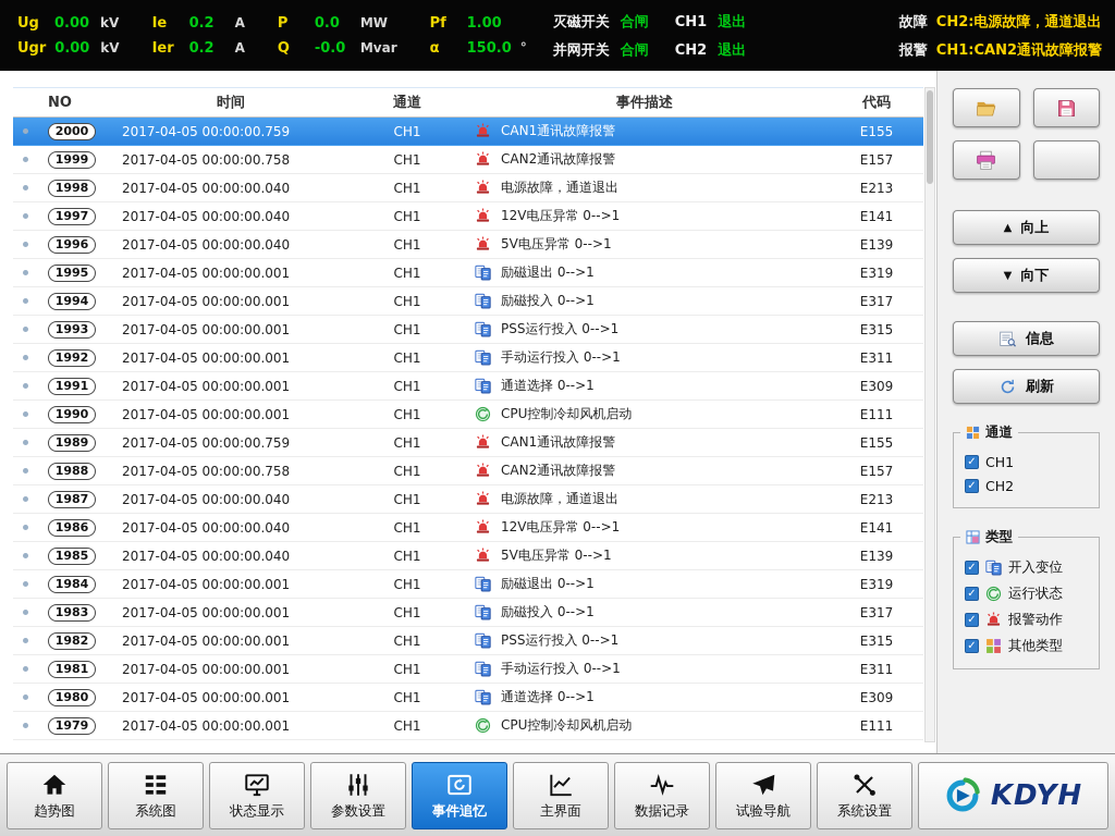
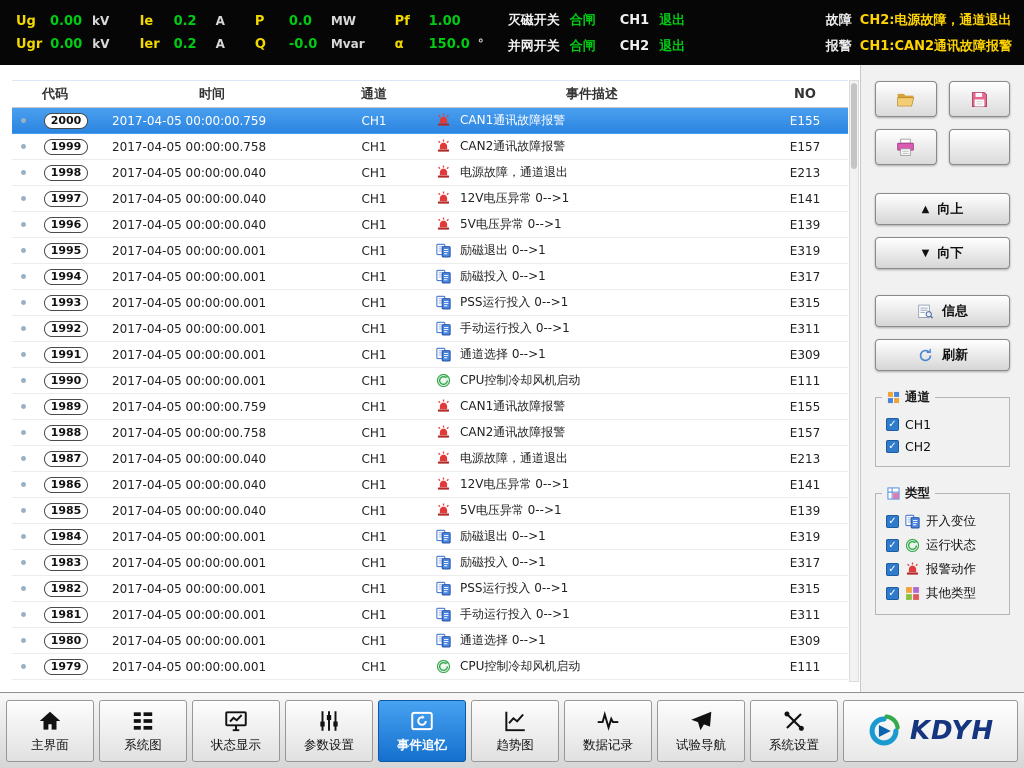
  Ug
  0.00
  kV
  Ie
  0.2
  A
  P
  0.0
  MW
  Pf
  1.00
  Ugr
  0.00
  kV
  Ier
  0.2
  A
  Q
  -0.0
  Mvar
  α
  150.0
  °
  灭磁开关
  合闸
  并网开关
  合闸
  CH1
  退出
  CH2
  退出
  故障
  CH2:电源故障，通道退出
  报警
  CH1:CAN2通讯故障报警
- NO
+ 代码
  时间
  通道
  事件描述
- 代码
+ NO
  2000
  2017-04-05 00:00:00.759
  CH1
  CAN1通讯故障报警
  E155
  1999
  2017-04-05 00:00:00.758
  CH1
  CAN2通讯故障报警
  E157
  1998
  2017-04-05 00:00:00.040
  CH1
  电源故障，通道退出
  E213
  1997
  2017-04-05 00:00:00.040
  CH1
  12V电压异常 0-->1
  E141
  1996
  2017-04-05 00:00:00.040
  CH1
  5V电压异常 0-->1
  E139
  1995
  2017-04-05 00:00:00.001
  CH1
  励磁退出 0-->1
  E319
  1994
  2017-04-05 00:00:00.001
  CH1
  励磁投入 0-->1
  E317
  1993
  2017-04-05 00:00:00.001
  CH1
  PSS运行投入 0-->1
  E315
  1992
  2017-04-05 00:00:00.001
  CH1
  手动运行投入 0-->1
  E311
  1991
  2017-04-05 00:00:00.001
  CH1
  通道选择 0-->1
  E309
  1990
  2017-04-05 00:00:00.001
  CH1
  CPU控制冷却风机启动
  E111
  1989
  2017-04-05 00:00:00.759
  CH1
  CAN1通讯故障报警
  E155
  1988
  2017-04-05 00:00:00.758
  CH1
  CAN2通讯故障报警
  E157
  1987
  2017-04-05 00:00:00.040
  CH1
  电源故障，通道退出
  E213
  1986
  2017-04-05 00:00:00.040
  CH1
  12V电压异常 0-->1
  E141
  1985
  2017-04-05 00:00:00.040
  CH1
  5V电压异常 0-->1
  E139
  1984
  2017-04-05 00:00:00.001
  CH1
  励磁退出 0-->1
  E319
  1983
  2017-04-05 00:00:00.001
  CH1
  励磁投入 0-->1
  E317
  1982
  2017-04-05 00:00:00.001
  CH1
  PSS运行投入 0-->1
  E315
  1981
  2017-04-05 00:00:00.001
  CH1
  手动运行投入 0-->1
  E311
  1980
  2017-04-05 00:00:00.001
  CH1
  通道选择 0-->1
  E309
  1979
  2017-04-05 00:00:00.001
  CH1
  CPU控制冷却风机启动
  E111
  ▲
  向上
  ▼
  向下
  信息
  刷新
  通道
  ✓
  CH1
  ✓
  CH2
  类型
  ✓
  开入变位
  ✓
  运行状态
  ✓
  报警动作
  ✓
  其他类型
- 趋势图
+ 主界面
  系统图
  状态显示
  参数设置
  事件追忆
- 主界面
+ 趋势图
  数据记录
  试验导航
  系统设置
  KDYH
